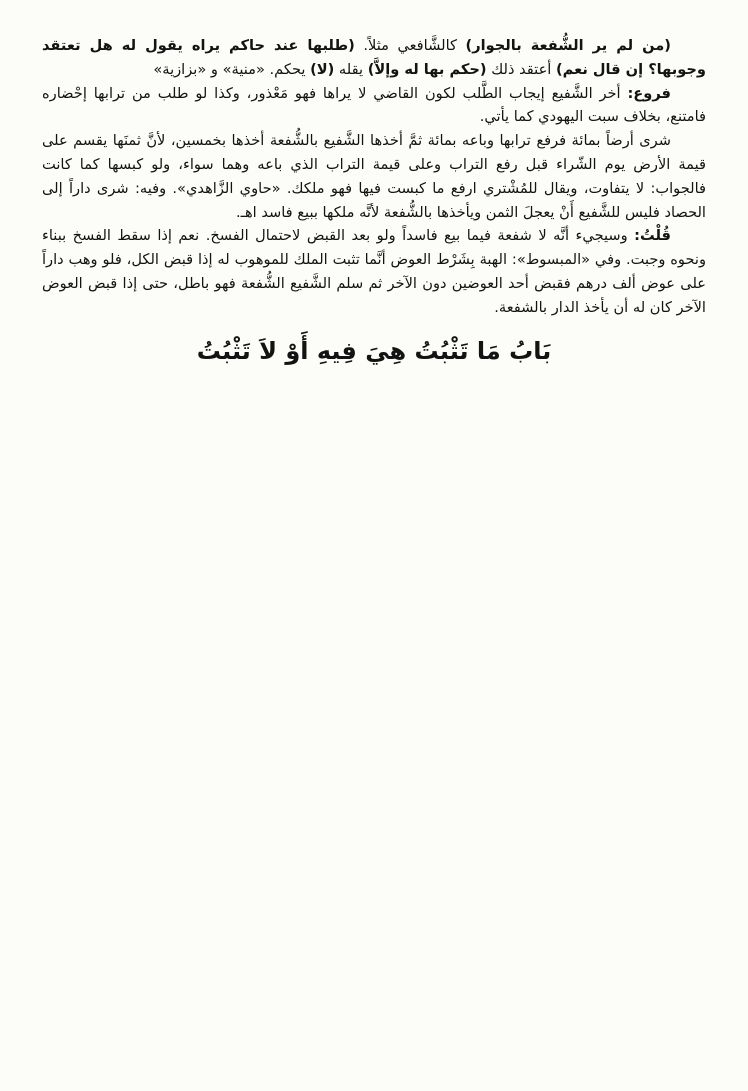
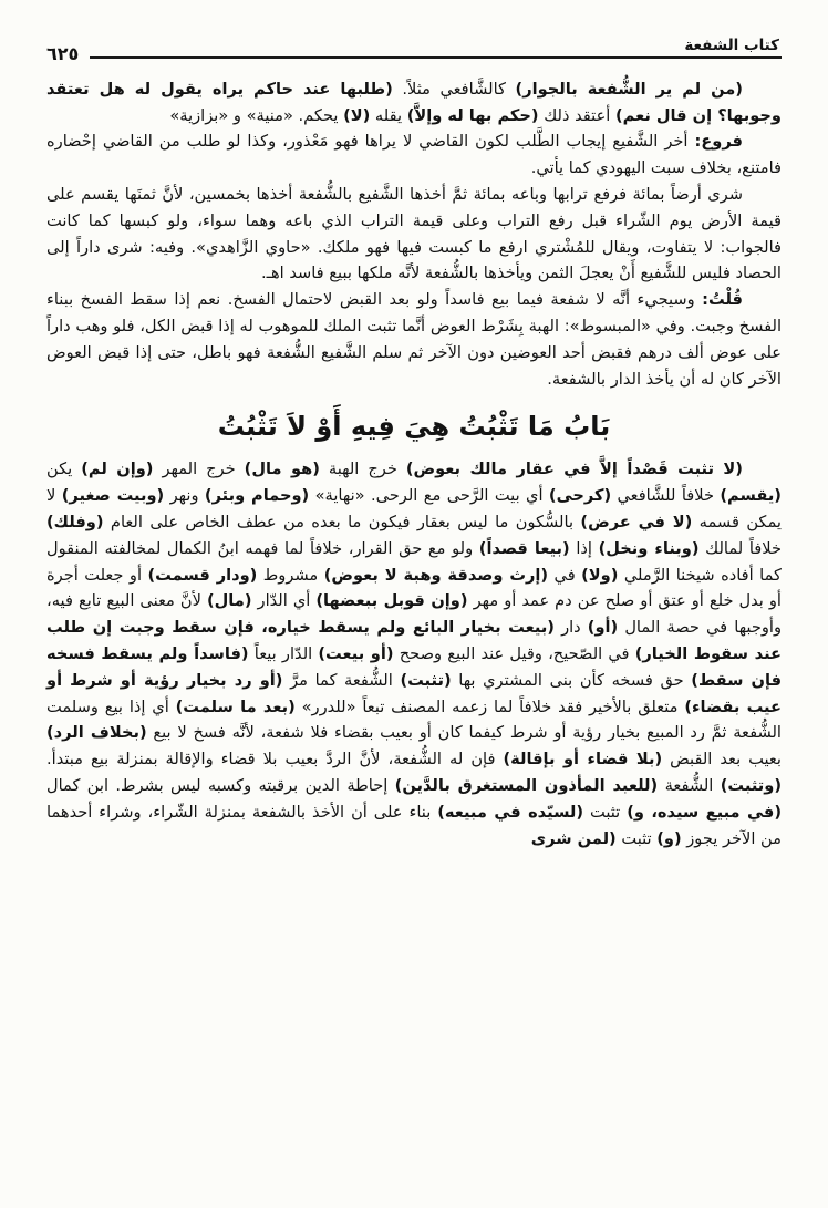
+ كتاب الشفعة
+ ٦٢٥
  (من لم ير الشُّفعة بالجوار) كالشَّافعي مثلاً. (طلبها عند حاكم يراه يقول له هل تعتقد وجوبها؟ إن قال نعم) أعتقد ذلك (حكم بها له وإلاَّ) يقله (لا) يحكم. «منية» و «بزازية»
- فروع: أخر الشَّفيع إيجاب الطَّلب لكون القاضي لا يراها فهو مَعْذور، وكذا لو طلب من ترابها إحْضاره فامتنع، بخلاف سبت اليهودي كما يأتي.
+ فروع: أخر الشَّفيع إيجاب الطَّلب لكون القاضي لا يراها فهو مَعْذور، وكذا لو طلب من القاضي إحْضاره فامتنع، بخلاف سبت اليهودي كما يأتي.
  شرى أرضاً بمائة فرفع ترابها وباعه بمائة ثمَّ أخذها الشَّفيع بالشُّفعة أخذها بخمسين، لأنَّ ثمنَها يقسم على قيمة الأرض يوم الشّراء قبل رفع التراب وعلى قيمة التراب الذي باعه وهما سواء، ولو كبسها كما كانت فالجواب: لا يتفاوت، ويقال للمُشْتري ارفع ما كبست فيها فهو ملكك. «حاوي الزَّاهدي». وفيه: شرى داراً إلى الحصاد فليس للشَّفيع أَنْ يعجلَ الثمن ويأخذها بالشُّفعة لأنَّه ملكها ببيع فاسد اهـ.
- قُلْتُ: وسيجيء أنَّه لا شفعة فيما بيع فاسداً ولو بعد القبض لاحتمال الفسخ. نعم إذا سقط الفسخ ببناء ونحوه وجبت. وفي «المبسوط»: الهبة بِشَرْط العوض أنَّما تثبت الملك للموهوب له إذا قبض الكل، فلو وهب داراً على عوض ألف درهم فقبض أحد العوضين دون الآخر ثم سلم الشَّفيع الشُّفعة فهو باطل، حتى إذا قبض العوض الآخر كان له أن يأخذ الدار بالشفعة.
+ قُلْتُ: وسيجيء أنَّه لا شفعة فيما بيع فاسداً ولو بعد القبض لاحتمال الفسخ. نعم إذا سقط الفسخ ببناء الفسخ وجبت. وفي «المبسوط»: الهبة بِشَرْط العوض أنَّما تثبت الملك للموهوب له إذا قبض الكل، فلو وهب داراً على عوض ألف درهم فقبض أحد العوضين دون الآخر ثم سلم الشَّفيع الشُّفعة فهو باطل، حتى إذا قبض العوض الآخر كان له أن يأخذ الدار بالشفعة.
  بَابُ مَا تَثْبُتُ هِيَ فِيهِ أَوْ لاَ تَثْبُتُ
+ (لا تثبت قَصْداً إلاَّ في عقار مالك بعوض) خرج الهبة (هو مال) خرج المهر (وإن لم) يكن (يقسم) خلافاً للشَّافعي (كرحى) أي بيت الرَّحى مع الرحى. «نهاية» (وحمام وبئر) ونهر (وبيت صغير) لا يمكن قسمه (لا في عرض) بالسُّكون ما ليس بعقار فيكون ما بعده من عطف الخاص على العام (وفلك) خلافاً لمالك (وبناء ونخل) إذا (بيعا قصداً) ولو مع حق القرار، خلافاً لما فهمه ابنُ الكمال لمخالفته المنقول كما أفاده شيخنا الرَّملي (ولا) في (إرث وصدقة وهبة لا بعوض) مشروط (ودار قسمت) أو جعلت أجرة أو بدل خلع أو عتق أو صلح عن دم عمد أو مهر (وإن قوبل ببعضها) أي الدّار (مال) لأنَّ معنى البيع تابع فيه، وأوجبها في حصة المال (أو) دار (بيعت بخيار البائع ولم يسقط خياره، فإن سقط وجبت إن طلب عند سقوط الخيار) في الصّحيح، وقيل عند البيع وصحح (أو بيعت) الدّار بيعاً (فاسداً ولم يسقط فسخه فإن سقط) حق فسخه كأن بنى المشتري بها (تثبت) الشُّفعة كما مرَّ (أو رد بخيار رؤية أو شرط أو عيب بقضاء) متعلق بالأخير فقد خلافاً لما زعمه المصنف تبعاً «للدرر» (بعد ما سلمت) أي إذا بيع وسلمت الشُّفعة ثمَّ رد المبيع بخيار رؤية أو شرط كيفما كان أو بعيب بقضاء فلا شفعة، لأنَّه فسخ لا بيع (بخلاف الرد) بعيب بعد القبض (بلا قضاء أو بإقالة) فإن له الشُّفعة، لأنَّ الردَّ بعيب بلا قضاء والإقالة بمنزلة بيع مبتدأ. (وتثبت) الشُّفعة (للعبد المأذون المستغرق بالدَّين) إحاطة الدين برقبته وكسبه ليس بشرط. ابن كمال (في مبيع سيده، و) تثبت (لسيّده في مبيعه) بناء على أن الأخذ بالشفعة بمنزلة الشّراء، وشراء أحدهما من الآخر يجوز (و) تثبت (لمن شرى
